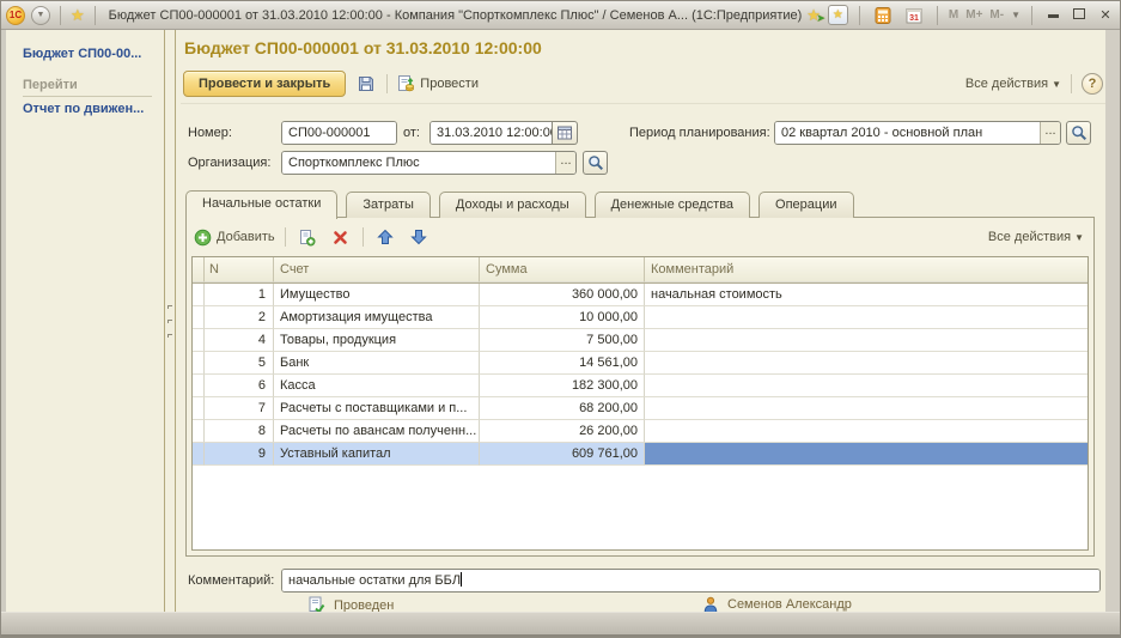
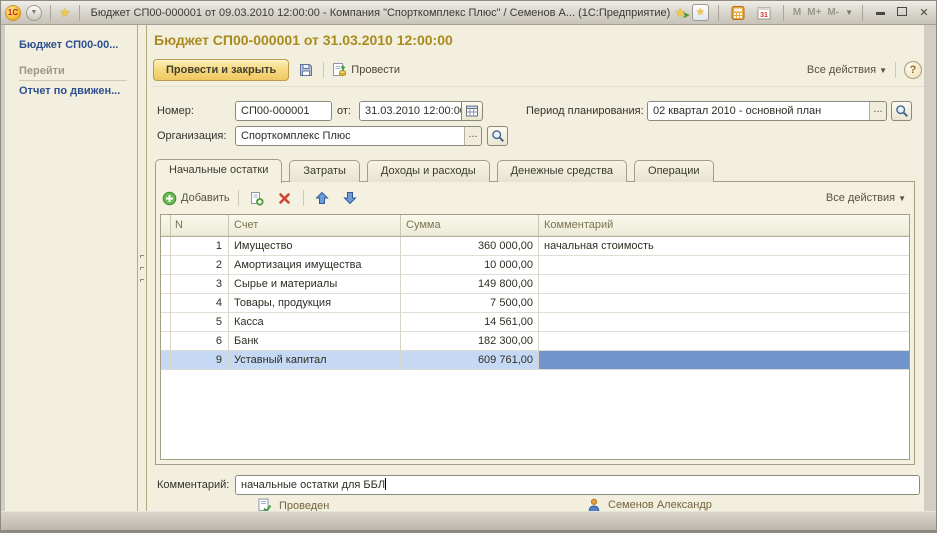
  1С
  ★
- Бюджет СП00-000001 от 31.03.2010 12:00:00 - Компания "Спорткомплекс Плюс" / Семенов А... (1С:Предприятие)
+ Бюджет СП00-000001 от 09.03.2010 12:00:00 - Компания "Спорткомплекс Плюс" / Семенов А... (1С:Предприятие)
  ★
  ➤
  ★
  M
  M+
  M-
  ▼
  ✕
  Бюджет СП00-00...
  Перейти
  Отчет по движен...
  Бюджет СП00-000001 от 31.03.2010 12:00:00
  Провести и закрыть
  Провести
  Все действия
  ▼
  ?
  Номер:
  СП00-000001
  от:
  31.03.2010 12:00:0
  Период планирования:
  02 квартал 2010 - основной план
  ...
  Организация:
  Спорткомплекс Плюс
  ...
  Начальные остатки
  Затраты
  Доходы и расходы
  Денежные средства
  Операции
  Добавить
  Все действия
  ▼
  N
  Счет
  Сумма
  Комментарий
  1
  Имущество
  360 000,00
  начальная стоимость
  2
  Амортизация имущества
  10 000,00
+ 3
+ Сырье и материалы
+ 149 800,00
  4
  Товары, продукция
  7 500,00
  5
- Банк
+ Касса
  14 561,00
  6
- Касса
+ Банк
  182 300,00
- 7
- Расчеты с поставщиками и п...
- 68 200,00
- 8
- Расчеты по авансам полученн...
- 26 200,00
  9
  Уставный капитал
  609 761,00
  Комментарий:
  начальные остатки для ББЛ
  Проведен
  Семенов Александр
